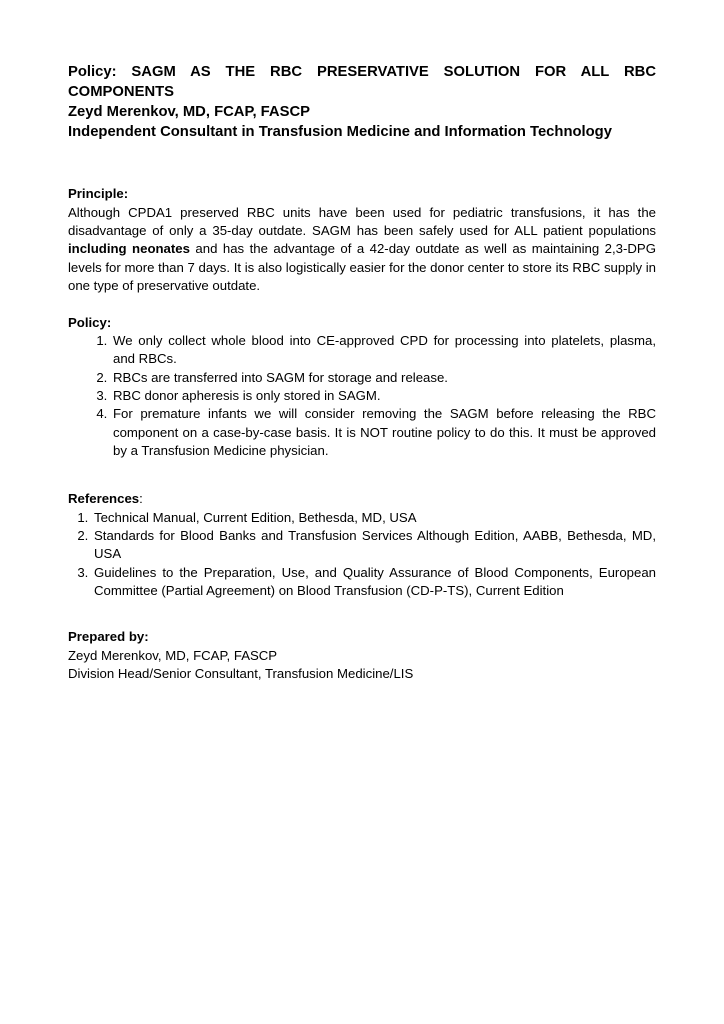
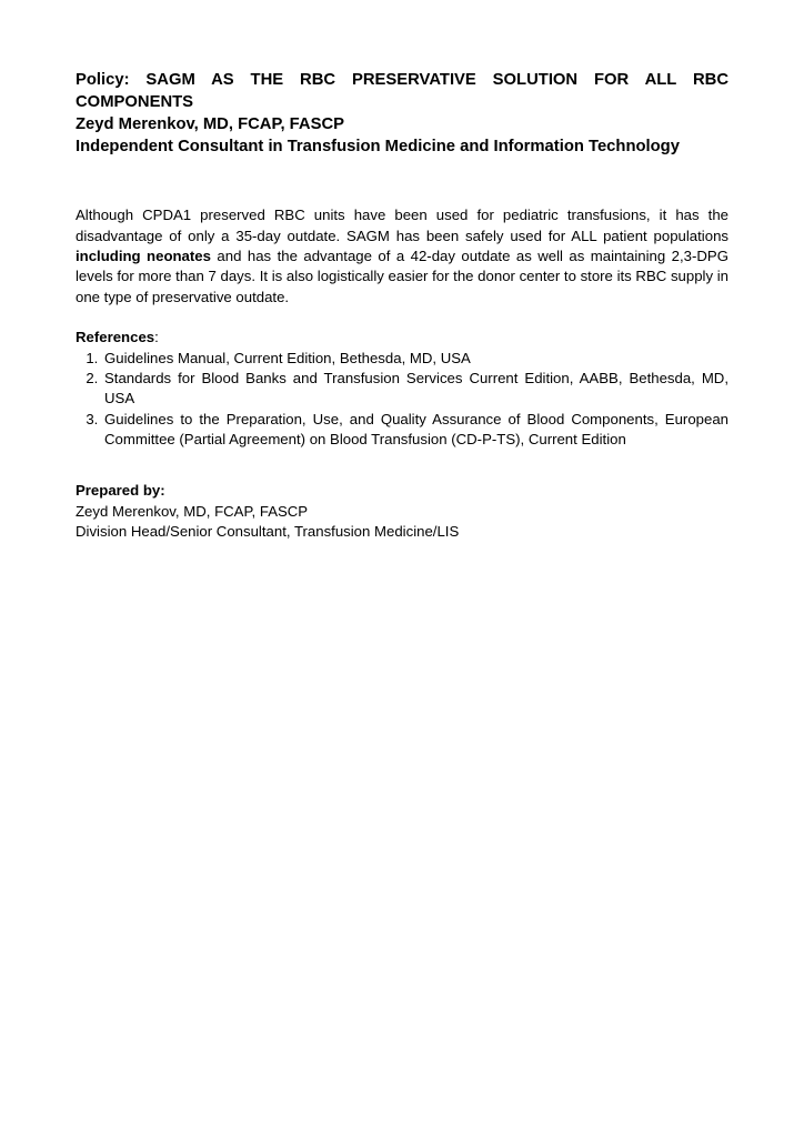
  Policy: SAGM AS THE RBC PRESERVATIVE SOLUTION FOR ALL RBC COMPONENTS
  Zeyd Merenkov, MD, FCAP, FASCP
  Independent Consultant in Transfusion Medicine and Information Technology
- Principle:
  Although CPDA1 preserved RBC units have been used for pediatric transfusions, it has the disadvantage of only a 35-day outdate. SAGM has been safely used for ALL patient populations including neonates and has the advantage of a 42-day outdate as well as maintaining 2,3-DPG levels for more than 7 days. It is also logistically easier for the donor center to store its RBC supply in one type of preservative outdate.
- Policy:
- We only collect whole blood into CE-approved CPD for processing into platelets, plasma, and RBCs.
- RBCs are transferred into SAGM for storage and release.
- RBC donor apheresis is only stored in SAGM.
- For premature infants we will consider removing the SAGM before releasing the RBC component on a case-by-case basis. It is NOT routine policy to do this. It must be approved by a Transfusion Medicine physician.
  References:
- Technical Manual, Current Edition, Bethesda, MD, USA
+ Guidelines Manual, Current Edition, Bethesda, MD, USA
- Standards for Blood Banks and Transfusion Services Although Edition, AABB, Bethesda, MD, USA
+ Standards for Blood Banks and Transfusion Services Current Edition, AABB, Bethesda, MD, USA
  Guidelines to the Preparation, Use, and Quality Assurance of Blood Components, European Committee (Partial Agreement) on Blood Transfusion (CD-P-TS), Current Edition
  Prepared by:
  Zeyd Merenkov, MD, FCAP, FASCP
  Division Head/Senior Consultant, Transfusion Medicine/LIS
